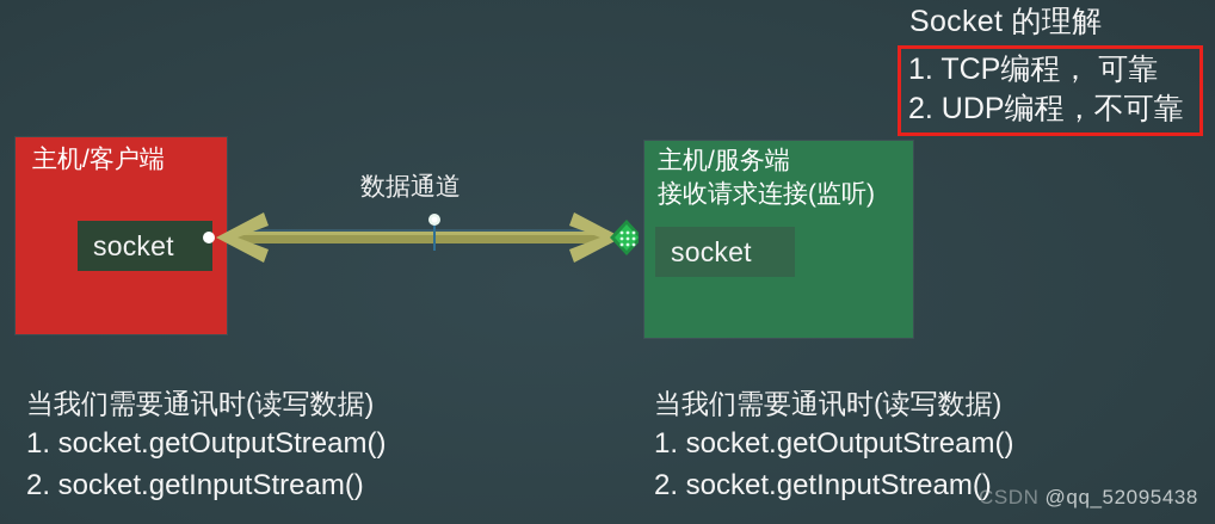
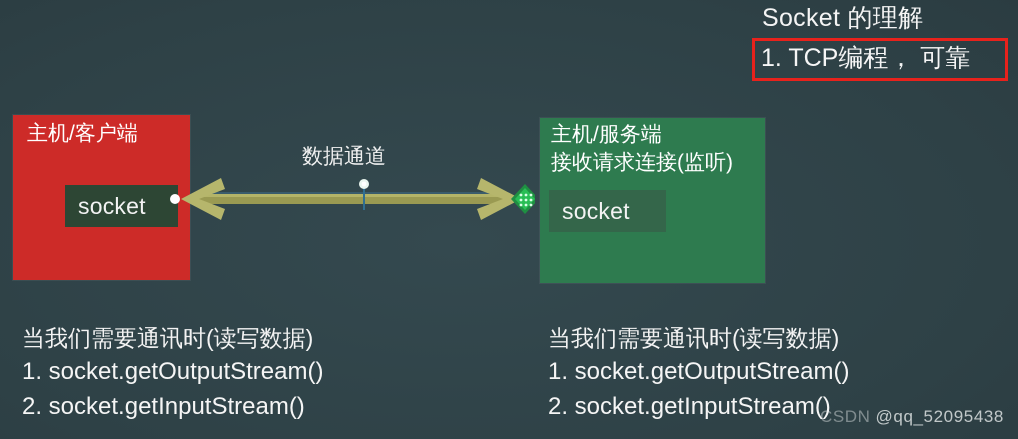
  Socket 的理解
  1. TCP编程， 可靠
- 2. UDP编程，不可靠
  主机/客户端
  socket
  主机/服务端
  接收请求连接(监听)
  socket
  数据通道
  当我们需要通讯时(读写数据)
  1. socket.getOutputStream()
  2. socket.getInputStream()
  当我们需要通讯时(读写数据)
  1. socket.getOutputStream()
  2. socket.getInputStream()
  CSDN @qq_52095438
